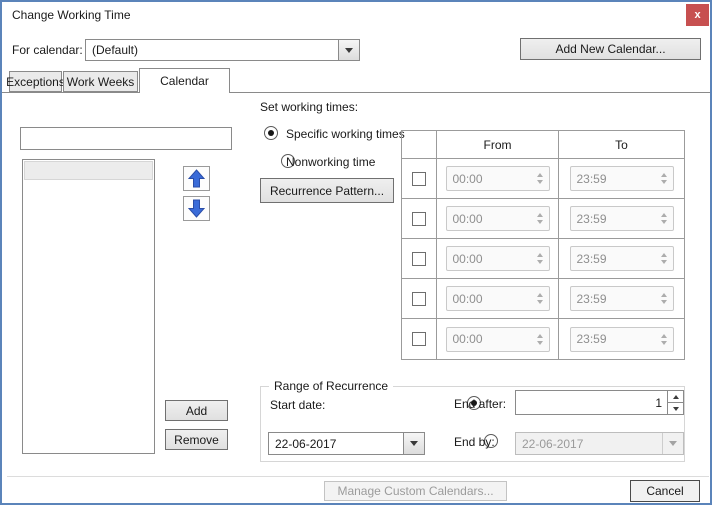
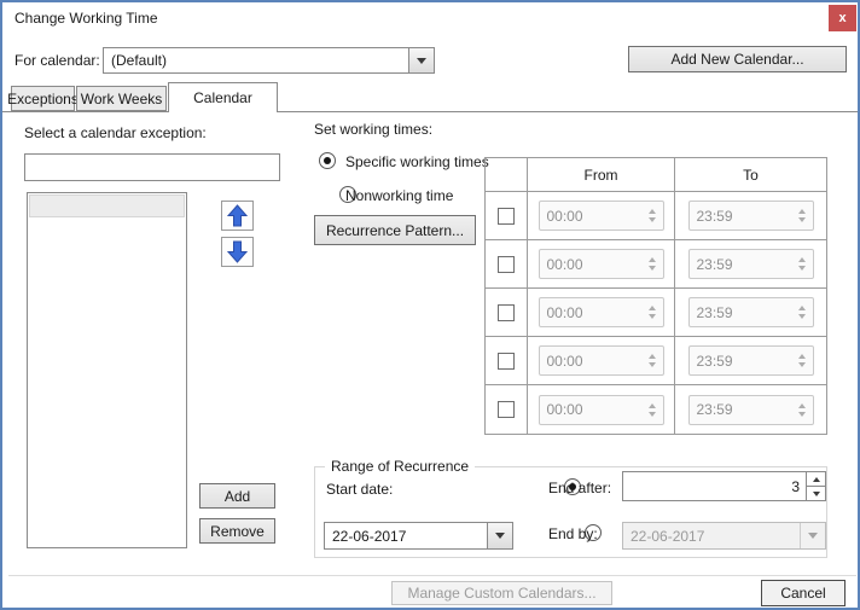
  Change Working Time
  x
  For calendar:
  (Default)
  Add New Calendar...
  Exceptions
  Work Weeks
  Calendar
+ Select a calendar exception:
  Add
  Remove
  Set working times:
  Specific working times
  Nonworking time
  Recurrence Pattern...
  From
  To
  00:00
  23:59
  00:00
  23:59
  00:00
  23:59
  00:00
  23:59
  00:00
  23:59
  Range of Recurrence
  Start date:
  22-06-2017
  End after:
- 1
+ 3
  End by:
  22-06-2017
  Manage Custom Calendars...
  Cancel
